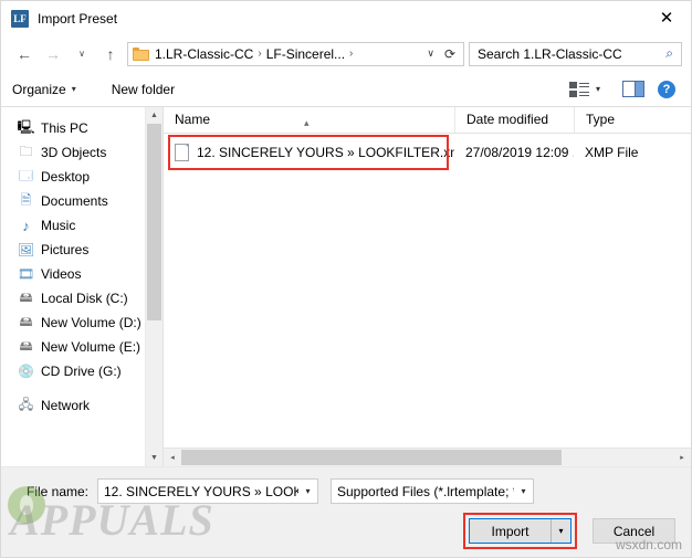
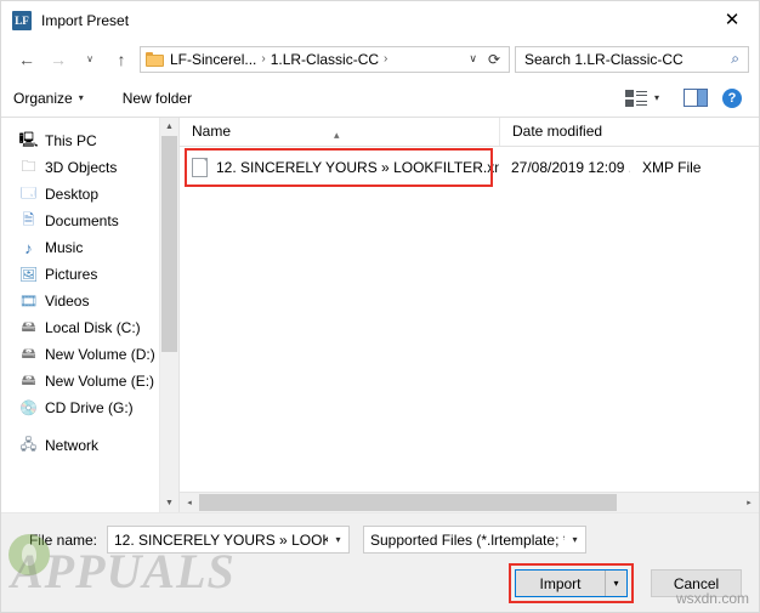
  LF
  Import Preset
  ✕
  ←
  →
  ∨
  ↑
- 1.LR-Classic-CC
+ LF-Sincerel...
  ›
- LF-Sincerel...
+ 1.LR-Classic-CC
  ›
  ∨
  ⟳
  Search 1.LR-Classic-CC
  ⌕
  Organize
  ▾
  New folder
  ▾
  ?
  🖳
  This PC
  🗀
  3D Objects
  🗔
  Desktop
  🗎
  Documents
  ♪
  Music
  🖼
  Pictures
  🎞
  Videos
  🖴
  Local Disk (C:)
  🖴
  New Volume (D:)
  🖴
  New Volume (E:)
  💿
  CD Drive (G:)
  🖧
  Network
  Name
  ▴
  Date modified
- Type
  12. SINCERELY YOURS » LOOKFILTER.x
  27/08/2019 12:09
  XMP File
  File name:
  12. SINCERELY YOURS » LOOK
  ▾
  Supported Files (*.lrtemplate;
  ▾
  Import
  ▾
  Cancel
  APPUALS
  wsxdn.com
